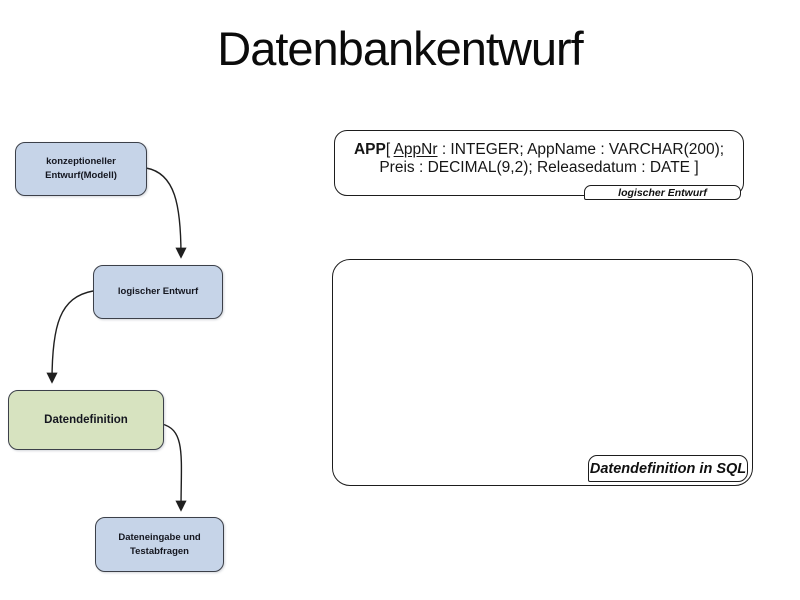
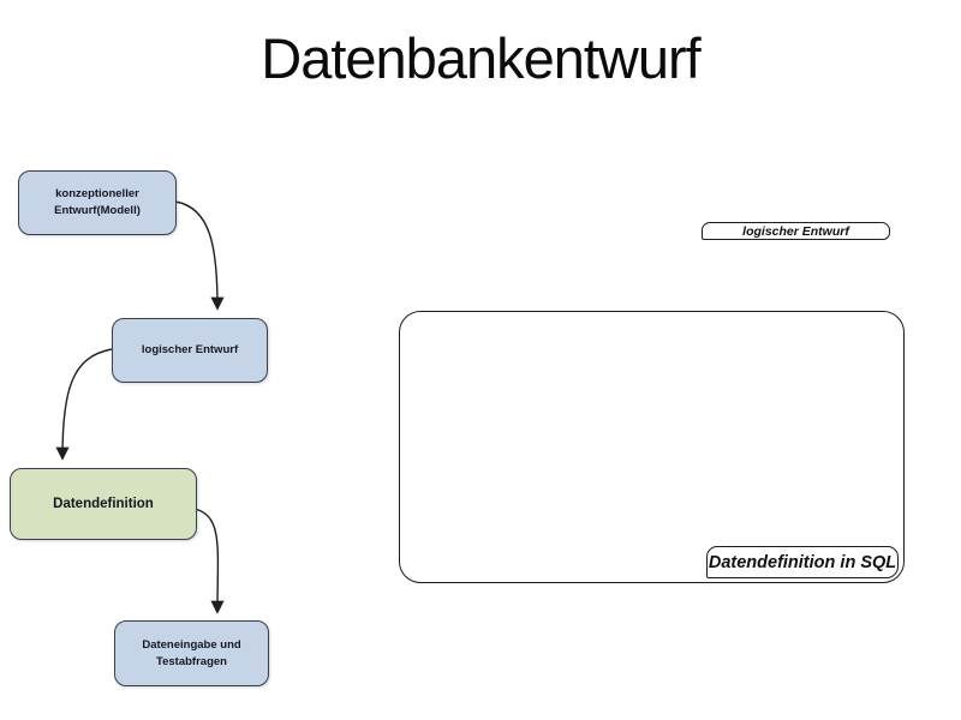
  Datenbankentwurf
  konzeptioneller
  Entwurf(Modell)
  logischer Entwurf
  Datendefinition
  Dateneingabe und
  Testabfragen
- APP[ AppNr : INTEGER; AppName : VARCHAR(200);
- Preis : DECIMAL(9,2); Releasedatum : DATE ]
  logischer Entwurf
  Datendefinition in SQL
